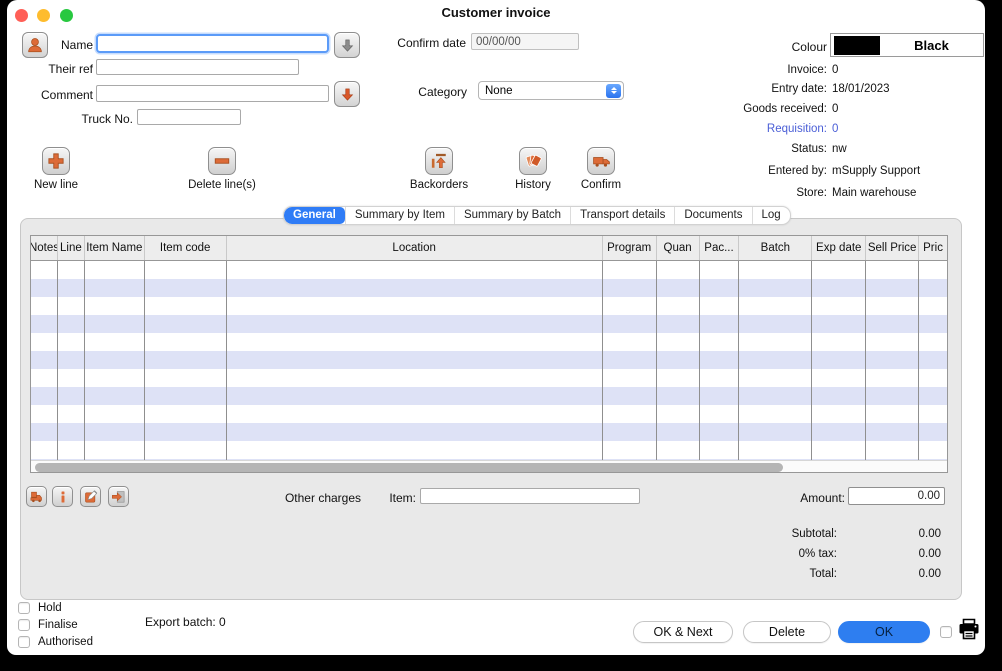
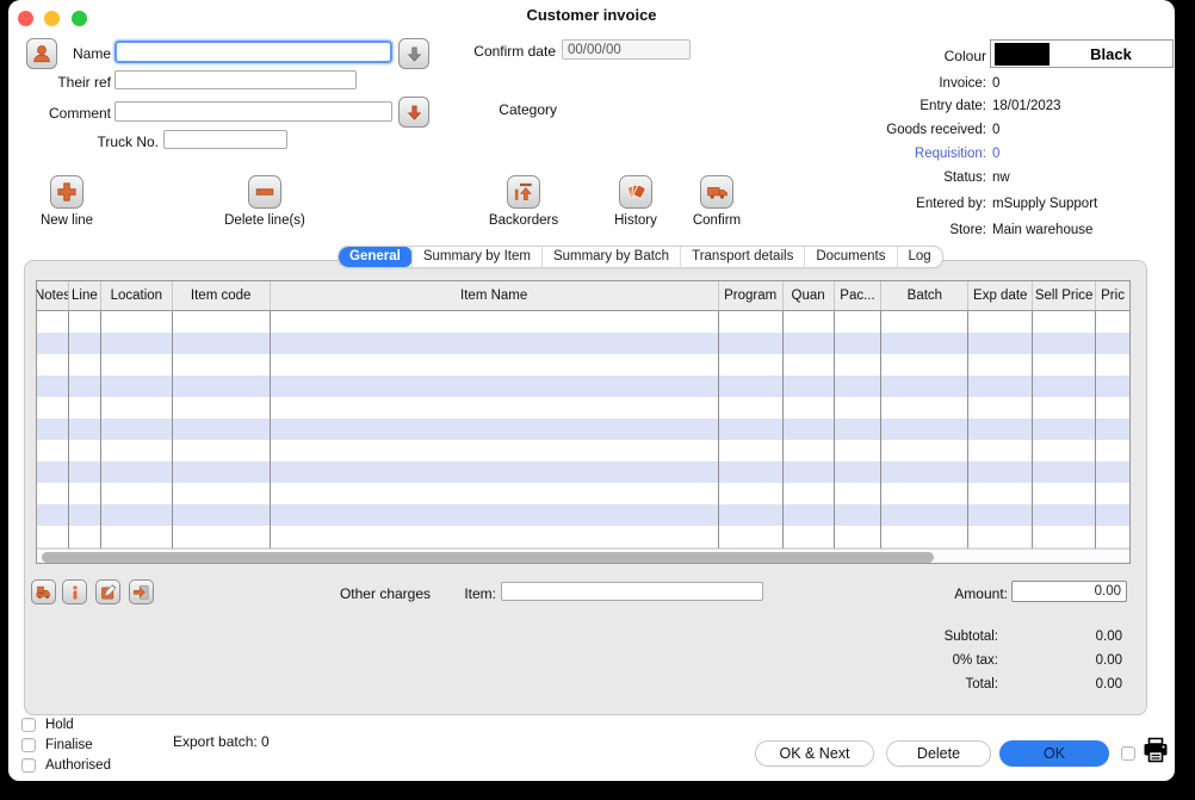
  Customer invoice
  Name
  Their ref
  Comment
  Truck No.
  Confirm date
  00/00/00
  Category
- None
  Colour
  Black
  Invoice:
  0
  Entry date:
  18/01/2023
  Goods received:
  0
  Requisition:
  0
  Status:
  nw
  Entered by:
  mSupply Support
  Store:
  Main warehouse
  New line
  Delete line(s)
  Backorders
  History
  Confirm
  General
  Summary by Item
  Summary by Batch
  Transport details
  Documents
  Log
  Notes
  Line
- Item Name
+ Location
  Item code
- Location
+ Item Name
  Program
  Quan
  Pac...
  Batch
  Exp date
  Sell Price
  Pric
  Other charges
  Item:
  Amount:
  0.00
  Subtotal:
  0.00
  0% tax:
  0.00
  Total:
  0.00
  Hold
  Finalise
  Authorised
  Export batch: 0
  OK & Next
  Delete
  OK
